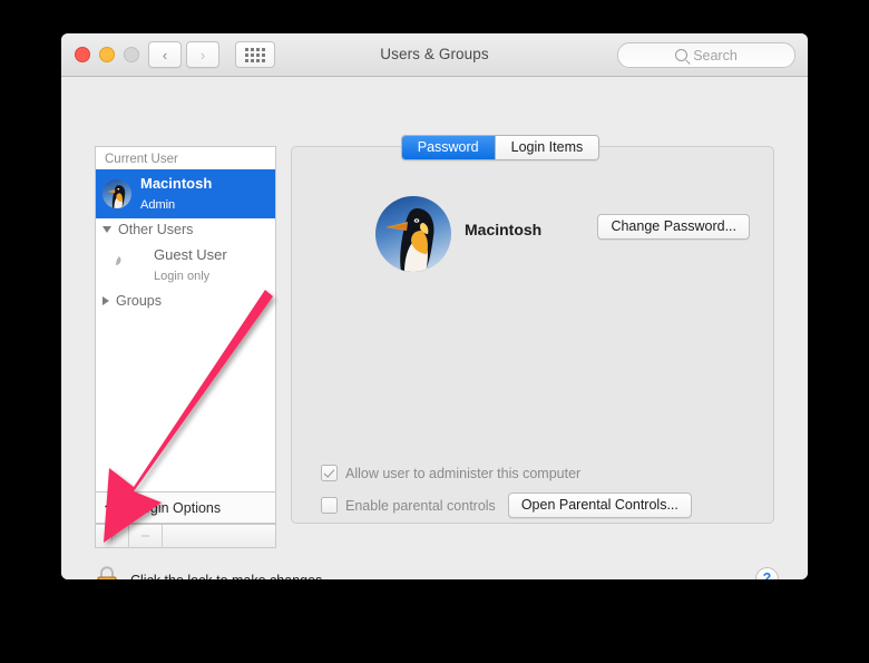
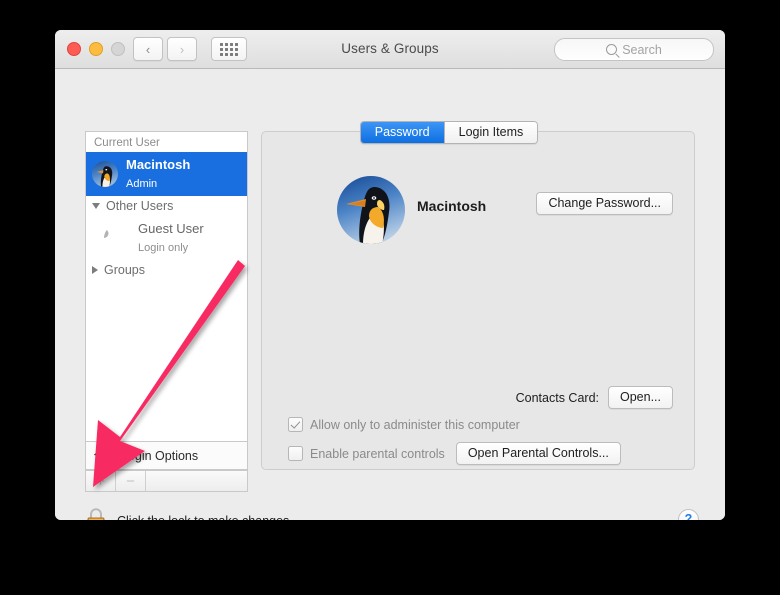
  ‹
  ›
  Users & Groups
  Search
  Password
  Login Items
  Current User
  Macintosh
  Admin
  Other Users
  Guest User
  Login only
  Groups
  in Options
  −
  Macintosh
  Change Password...
+ Contacts Card:
+ Open...
- Allow user to administer this computer
+ Allow only to administer this computer
  Enable parental controls
  Open Parental Controls...
  ?
